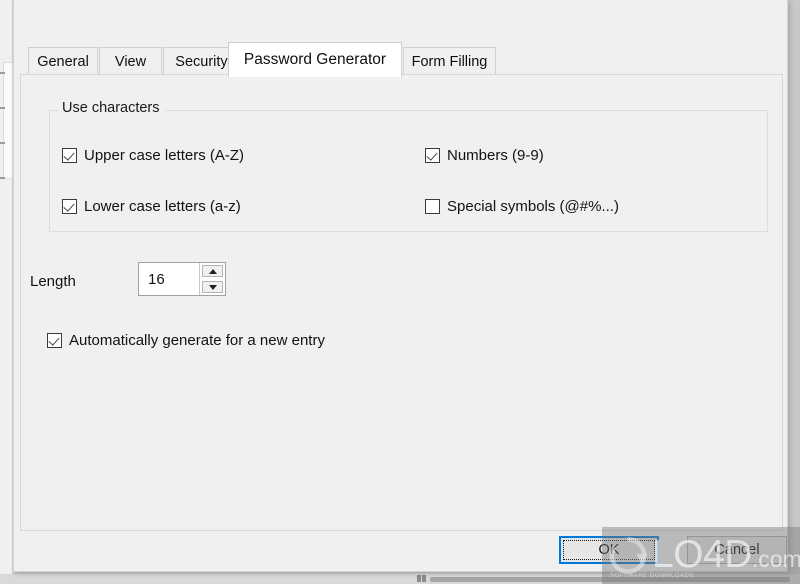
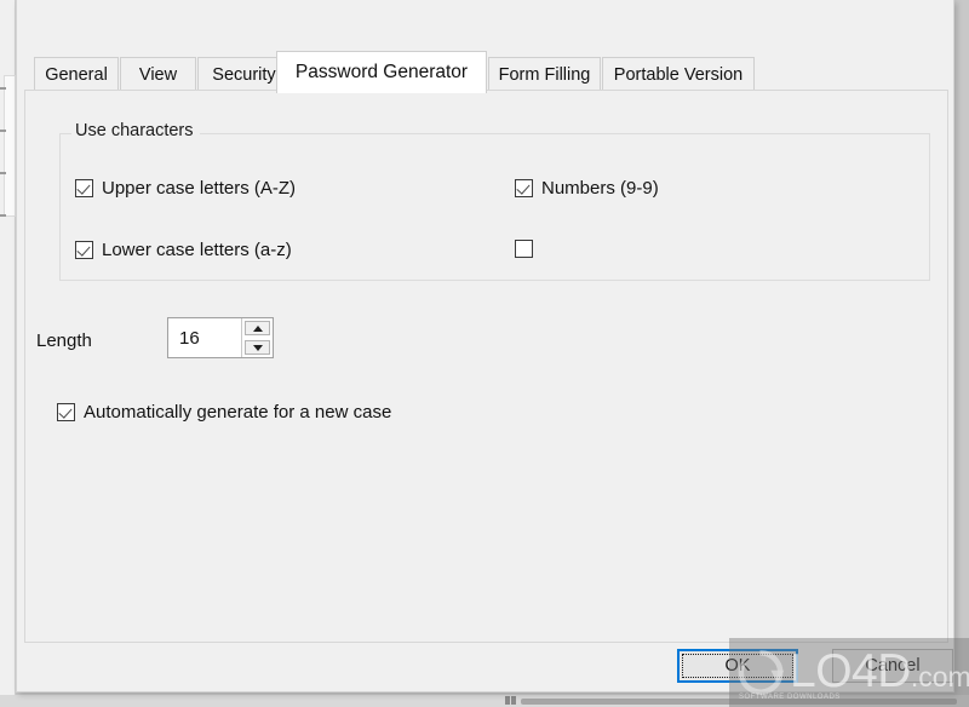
  General
  View
  Security
  Password Generator
  Form Filling
+ Portable Version
  Use characters
  Upper case letters (A-Z)
  Lower case letters (a-z)
  Numbers (9-9)
- Special symbols (@#%...)
  Length
  16
- Automatically generate for a new entry
+ Automatically generate for a new case
  OK
  Cancel
  LO4D.com
